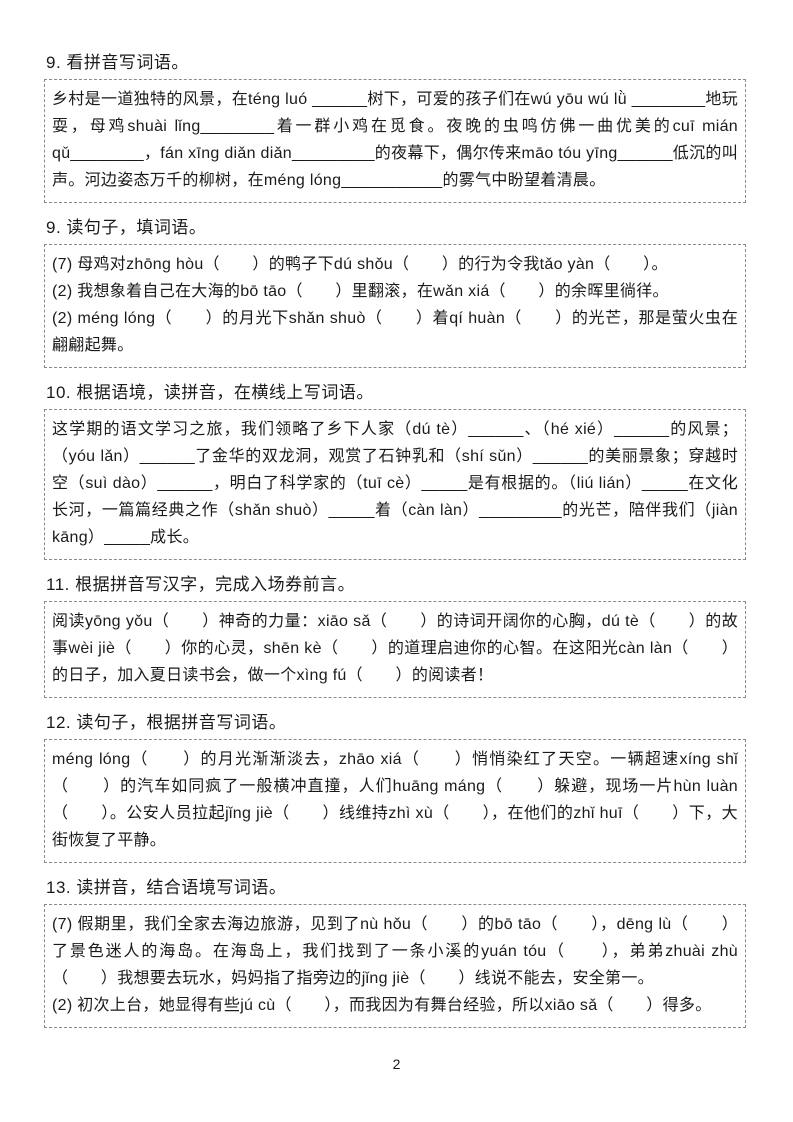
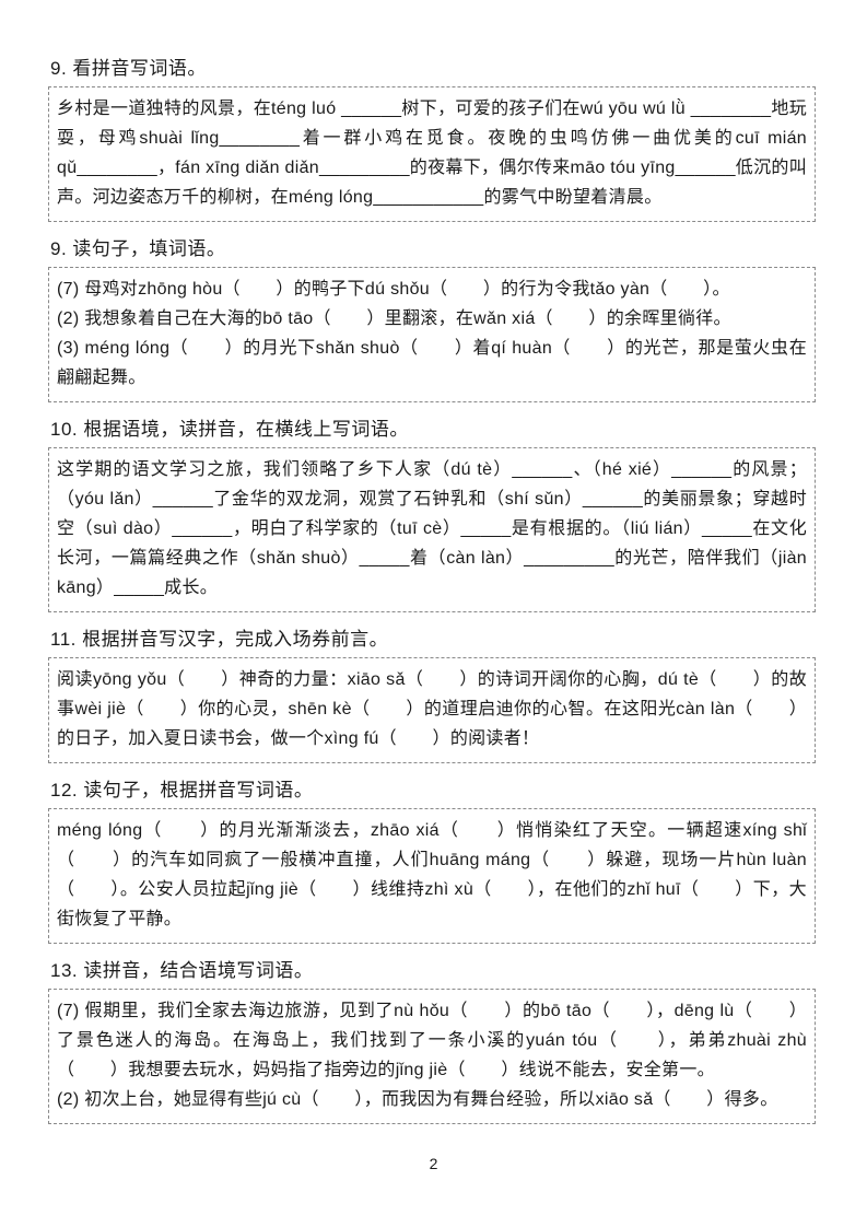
  9. 看拼音写词语。
  乡村是一道独特的风景，在téng luó ______树下，可爱的孩子们在wú yōu wú lǜ ________地玩耍，母鸡shuài lǐng________着一群小鸡在觅食。夜晚的虫鸣仿佛一曲优美的cuī mián qǔ________，fán xīng diǎn diǎn_________的夜幕下，偶尔传来māo tóu yīng______低沉的叫声。河边姿态万千的柳树，在méng lóng___________的雾气中盼望着清晨。
  9. 读句子，填词语。
  (7) 母鸡对zhōng hòu（ ）的鸭子下dú shǒu（ ）的行为令我tǎo yàn（ ）。
  (2) 我想象着自己在大海的bō tāo（ ）里翻滚，在wǎn xiá（ ）的余晖里徜徉。
- (2) méng lóng（ ）的月光下shǎn shuò（ ）着qí huàn（ ）的光芒，那是萤火虫在翩翩起舞。
+ (3) méng lóng（ ）的月光下shǎn shuò（ ）着qí huàn（ ）的光芒，那是萤火虫在翩翩起舞。
  10. 根据语境，读拼音，在横线上写词语。
  这学期的语文学习之旅，我们领略了乡下人家（dú tè）______、（hé xié）______的风景；（yóu lǎn）______了金华的双龙洞，观赏了石钟乳和（shí sǔn）______的美丽景象；穿越时空（suì dào）______，明白了科学家的（tuī cè）_____是有根据的。（liú lián）_____在文化长河，一篇篇经典之作（shǎn shuò）_____着（càn làn）_________的光芒，陪伴我们（jiàn kāng）_____成长。
  11. 根据拼音写汉字，完成入场券前言。
  阅读yōng yǒu（ ）神奇的力量：xiāo sǎ（ ）的诗词开阔你的心胸，dú tè（ ）的故事wèi jiè（ ）你的心灵，shēn kè（ ）的道理启迪你的心智。在这阳光càn làn（ ）的日子，加入夏日读书会，做一个xìng fú（ ）的阅读者！
  12. 读句子，根据拼音写词语。
  méng lóng（ ）的月光渐渐淡去，zhāo xiá（ ）悄悄染红了天空。一辆超速xíng shǐ（ ）的汽车如同疯了一般横冲直撞，人们huāng máng（ ）躲避，现场一片hùn luàn（ ）。公安人员拉起jǐng jiè（ ）线维持zhì xù（ ），在他们的zhǐ huī（ ）下，大街恢复了平静。
  13. 读拼音，结合语境写词语。
  (7) 假期里，我们全家去海边旅游，见到了nù hǒu（ ）的bō tāo（ ），dēng lù（ ）了景色迷人的海岛。在海岛上，我们找到了一条小溪的yuán tóu（ ），弟弟zhuài zhù（ ）我想要去玩水，妈妈指了指旁边的jǐng jiè（ ）线说不能去，安全第一。
  (2) 初次上台，她显得有些jú cù（ ），而我因为有舞台经验，所以xiāo sǎ（ ）得多。
  2
